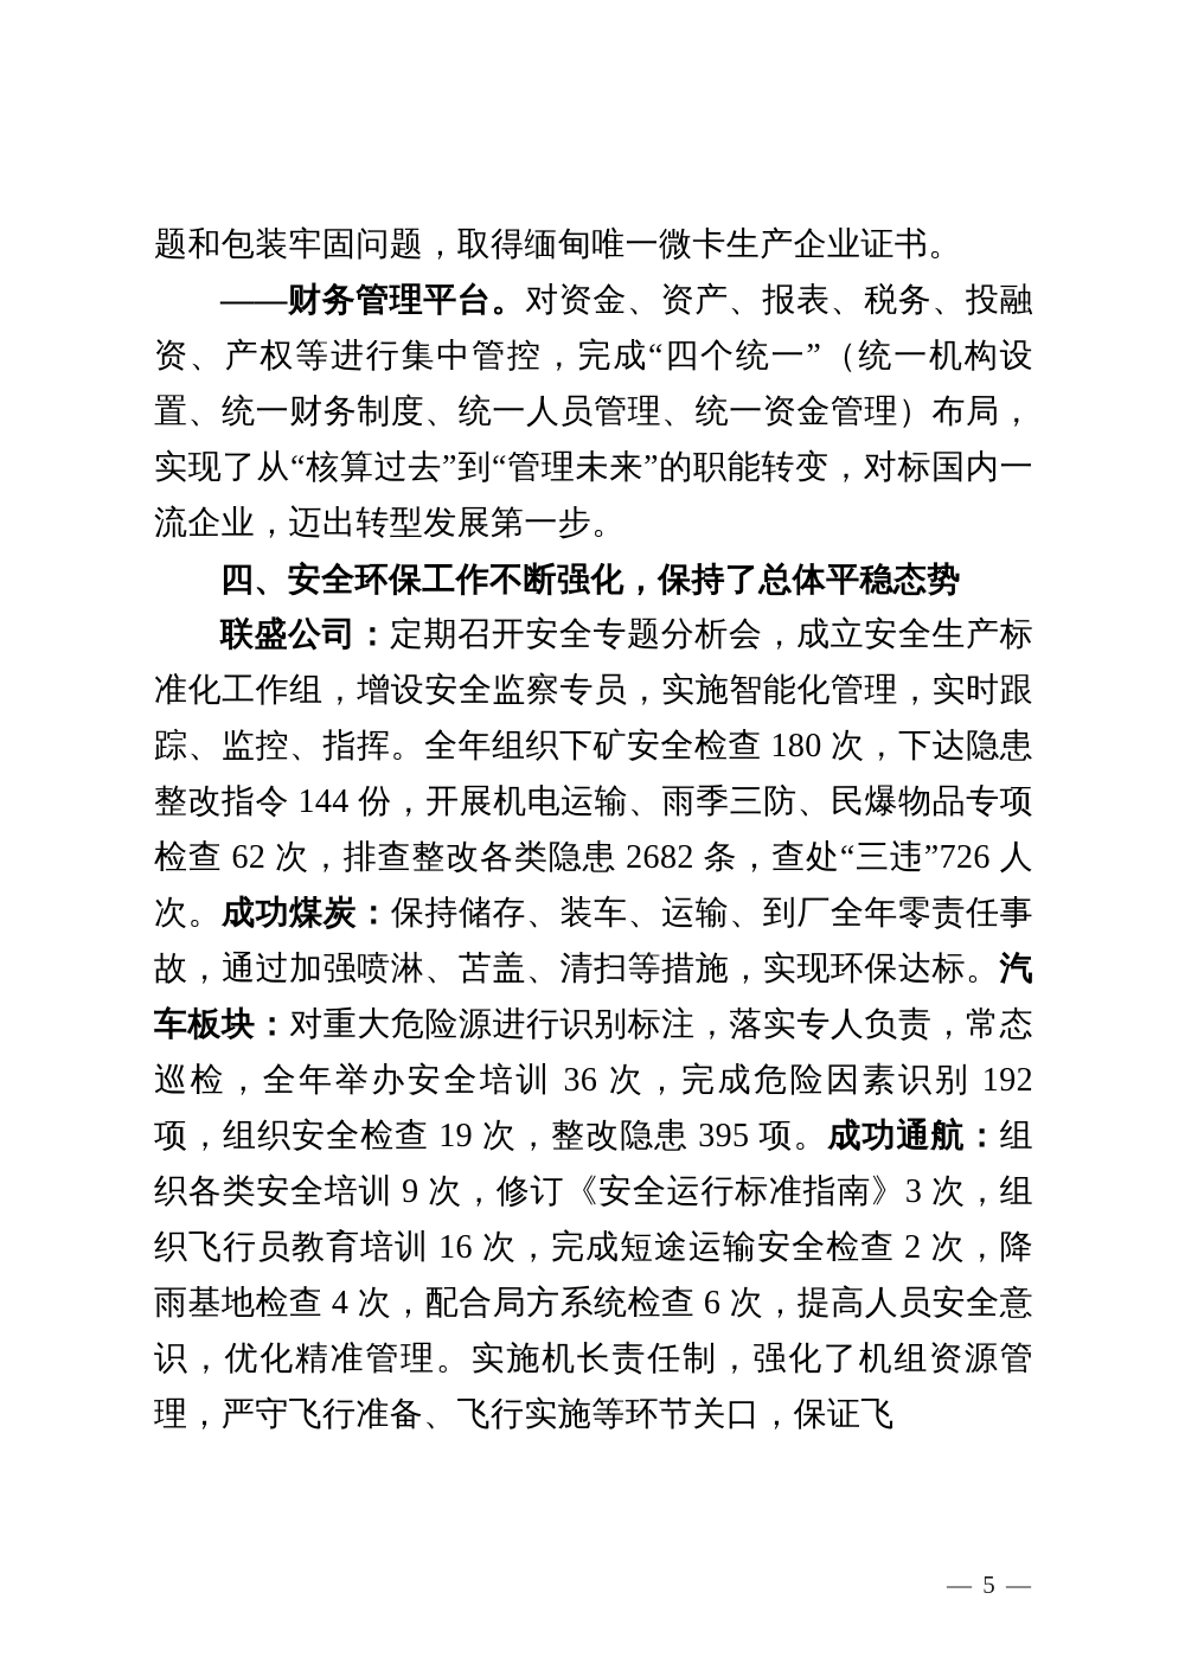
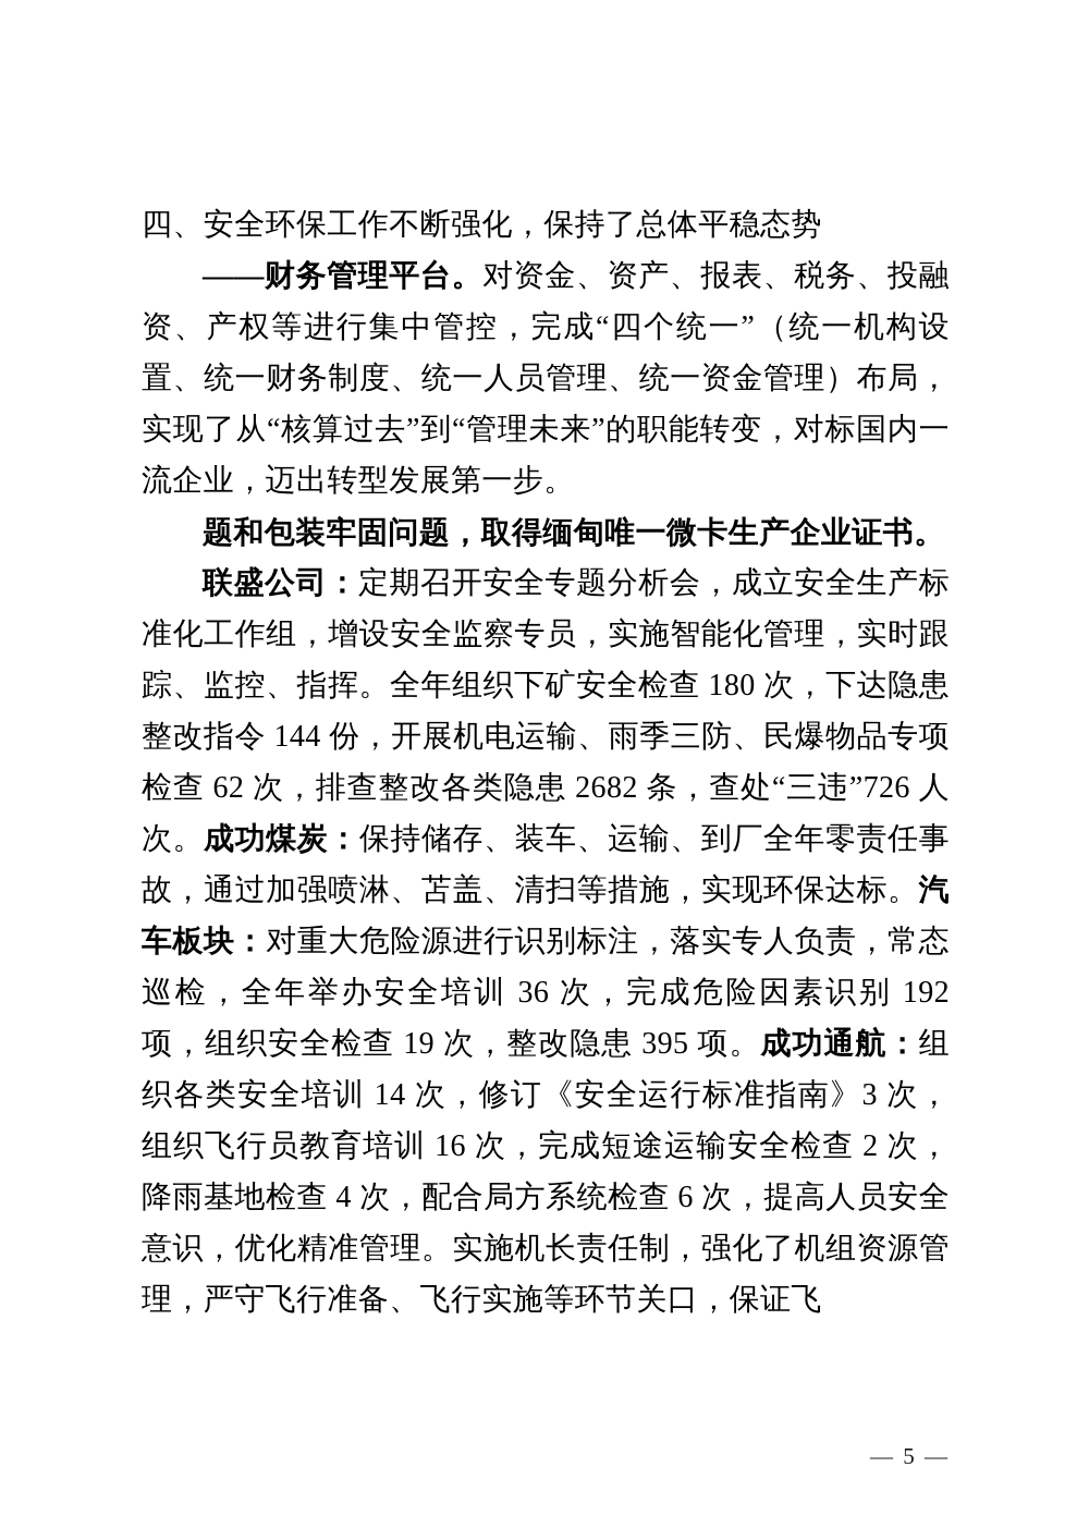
- 题和包装牢固问题，取得缅甸唯一微卡生产企业证书。
+ 四、安全环保工作不断强化，保持了总体平稳态势
  ——财务管理平台。对资金、资产、报表、税务、投融资、产权等进行集中管控，完成“四个统一”（统一机构设置、统一财务制度、统一人员管理、统一资金管理）布局，实现了从“核算过去”到“管理未来”的职能转变，对标国内一流企业，迈出转型发展第一步。
- 四、安全环保工作不断强化，保持了总体平稳态势
+ 题和包装牢固问题，取得缅甸唯一微卡生产企业证书。
- 联盛公司：定期召开安全专题分析会，成立安全生产标准化工作组，增设安全监察专员，实施智能化管理，实时跟踪、监控、指挥。全年组织下矿安全检查 180 次，下达隐患整改指令 144 份，开展机电运输、雨季三防、民爆物品专项检查 62 次，排查整改各类隐患 2682 条，查处“三违”726 人次。成功煤炭：保持储存、装车、运输、到厂全年零责任事故，通过加强喷淋、苫盖、清扫等措施，实现环保达标。汽车板块：对重大危险源进行识别标注，落实专人负责，常态巡检，全年举办安全培训 36 次，完成危险因素识别 192 项，组织安全检查 19 次，整改隐患 395 项。成功通航：组织各类安全培训 9 次，修订《安全运行标准指南》3 次，组织飞行员教育培训 16 次，完成短途运输安全检查 2 次，降雨基地检查 4 次，配合局方系统检查 6 次，提高人员安全意识，优化精准管理。实施机长责任制，强化了机组资源管理，严守飞行准备、飞行实施等环节关口，保证飞
+ 联盛公司：定期召开安全专题分析会，成立安全生产标准化工作组，增设安全监察专员，实施智能化管理，实时跟踪、监控、指挥。全年组织下矿安全检查 180 次，下达隐患整改指令 144 份，开展机电运输、雨季三防、民爆物品专项检查 62 次，排查整改各类隐患 2682 条，查处“三违”726 人次。成功煤炭：保持储存、装车、运输、到厂全年零责任事故，通过加强喷淋、苫盖、清扫等措施，实现环保达标。汽车板块：对重大危险源进行识别标注，落实专人负责，常态巡检，全年举办安全培训 36 次，完成危险因素识别 192 项，组织安全检查 19 次，整改隐患 395 项。成功通航：组织各类安全培训 14 次，修订《安全运行标准指南》3 次，组织飞行员教育培训 16 次，完成短途运输安全检查 2 次，降雨基地检查 4 次，配合局方系统检查 6 次，提高人员安全意识，优化精准管理。实施机长责任制，强化了机组资源管理，严守飞行准备、飞行实施等环节关口，保证飞
  — 5 —
